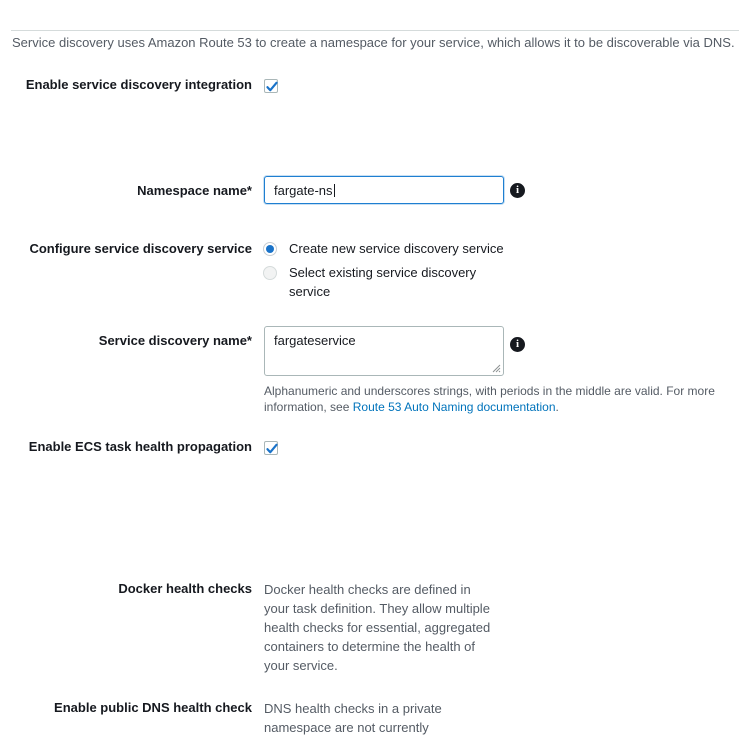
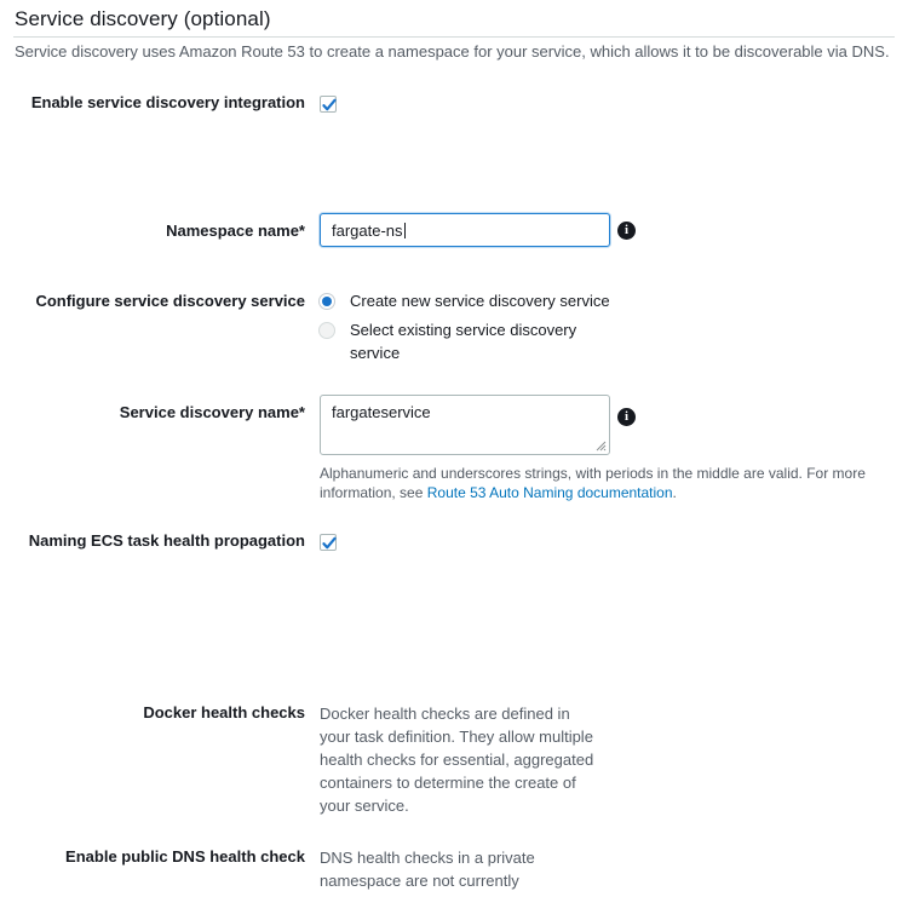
+ Service discovery (optional)
  Service discovery uses Amazon Route 53 to create a namespace for your service, which allows it to be discoverable via DNS.
  Enable service discovery integration
  Namespace name*
  fargate-ns
  Configure service discovery service
  Create new service discovery service
  Select existing service discovery service
  Service discovery name*
  fargateservice
  Alphanumeric and underscores strings, with periods in the middle are valid. For more information, see Route 53 Auto Naming documentation.
- Enable ECS task health propagation
+ Naming ECS task health propagation
  Docker health checks
- Docker health checks are defined in your task definition. They allow multiple health checks for essential, aggregated containers to determine the health of your service.
+ Docker health checks are defined in your task definition. They allow multiple health checks for essential, aggregated containers to determine the create of your service.
  Enable public DNS health check
  DNS health checks in a private namespace are not currently
